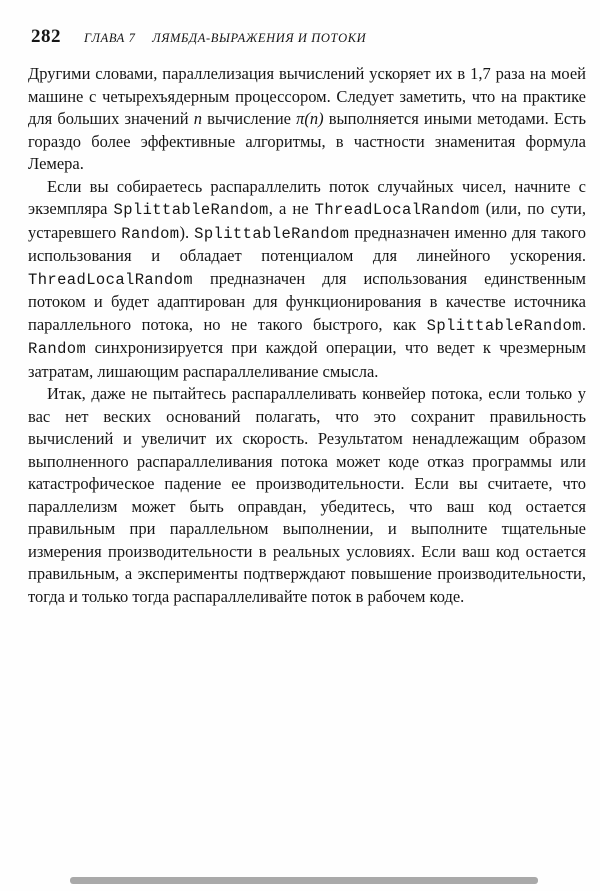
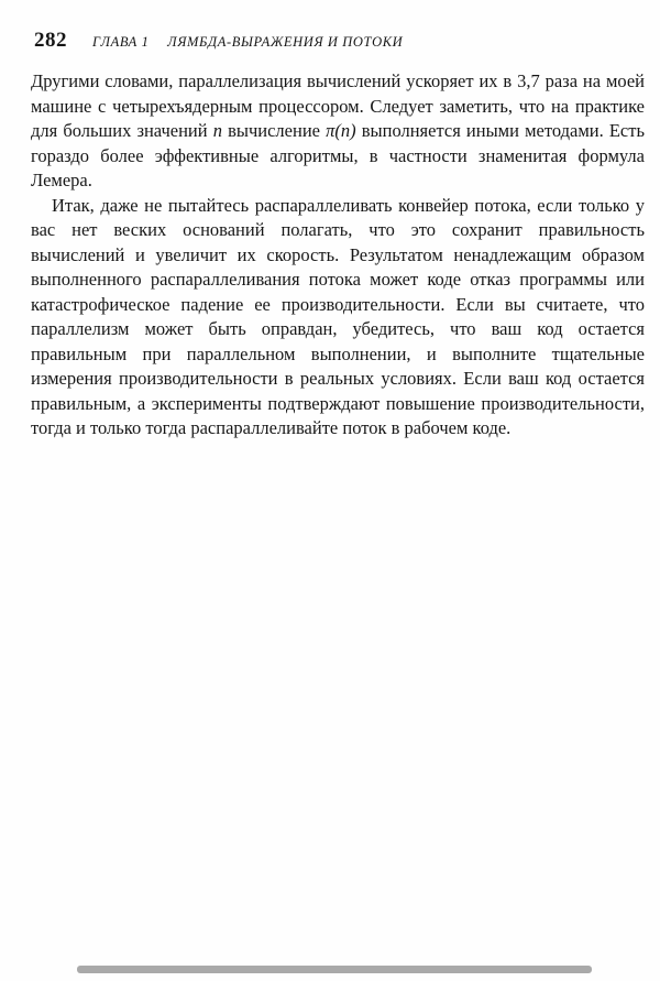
  282
- ГЛАВА 7 ЛЯМБДА-ВЫРАЖЕНИЯ И ПОТОКИ
+ ГЛАВА 1 ЛЯМБДА-ВЫРАЖЕНИЯ И ПОТОКИ
- Другими словами, параллелизация вычислений ускоряет их в 1,7 раза на моей машине с четырехъядерным процессором. Следует заметить, что на практике для больших значений n вычисление π(n) выполняется иными методами. Есть гораздо более эффективные алгоритмы, в частности знаменитая формула Лемера.
+ Другими словами, параллелизация вычислений ускоряет их в 3,7 раза на моей машине с четырехъядерным процессором. Следует заметить, что на практике для больших значений n вычисление π(n) выполняется иными методами. Есть гораздо более эффективные алгоритмы, в частности знаменитая формула Лемера.
- Если вы собираетесь распараллелить поток случайных чисел, начните с экземпляра SplittableRandom, а не ThreadLocalRandom (или, по сути, устаревшего Random). SplittableRandom предназначен именно для такого использования и обладает потенциалом для линейного ускорения. ThreadLocalRandom предназначен для использования единственным потоком и будет адаптирован для функционирования в качестве источника параллельного потока, но не такого быстрого, как SplittableRandom. Random синхронизируется при каждой операции, что ведет к чрезмерным затратам, лишающим распараллеливание смысла.
  Итак, даже не пытайтесь распараллеливать конвейер потока, если только у вас нет веских оснований полагать, что это сохранит правильность вычислений и увеличит их скорость. Результатом ненадлежащим образом выполненного распараллеливания потока может коде отказ программы или катастрофическое падение ее производительности. Если вы считаете, что параллелизм может быть оправдан, убедитесь, что ваш код остается правильным при параллельном выполнении, и выполните тщательные измерения производительности в реальных условиях. Если ваш код остается правильным, а эксперименты подтверждают повышение производительности, тогда и только тогда распараллеливайте поток в рабочем коде.
